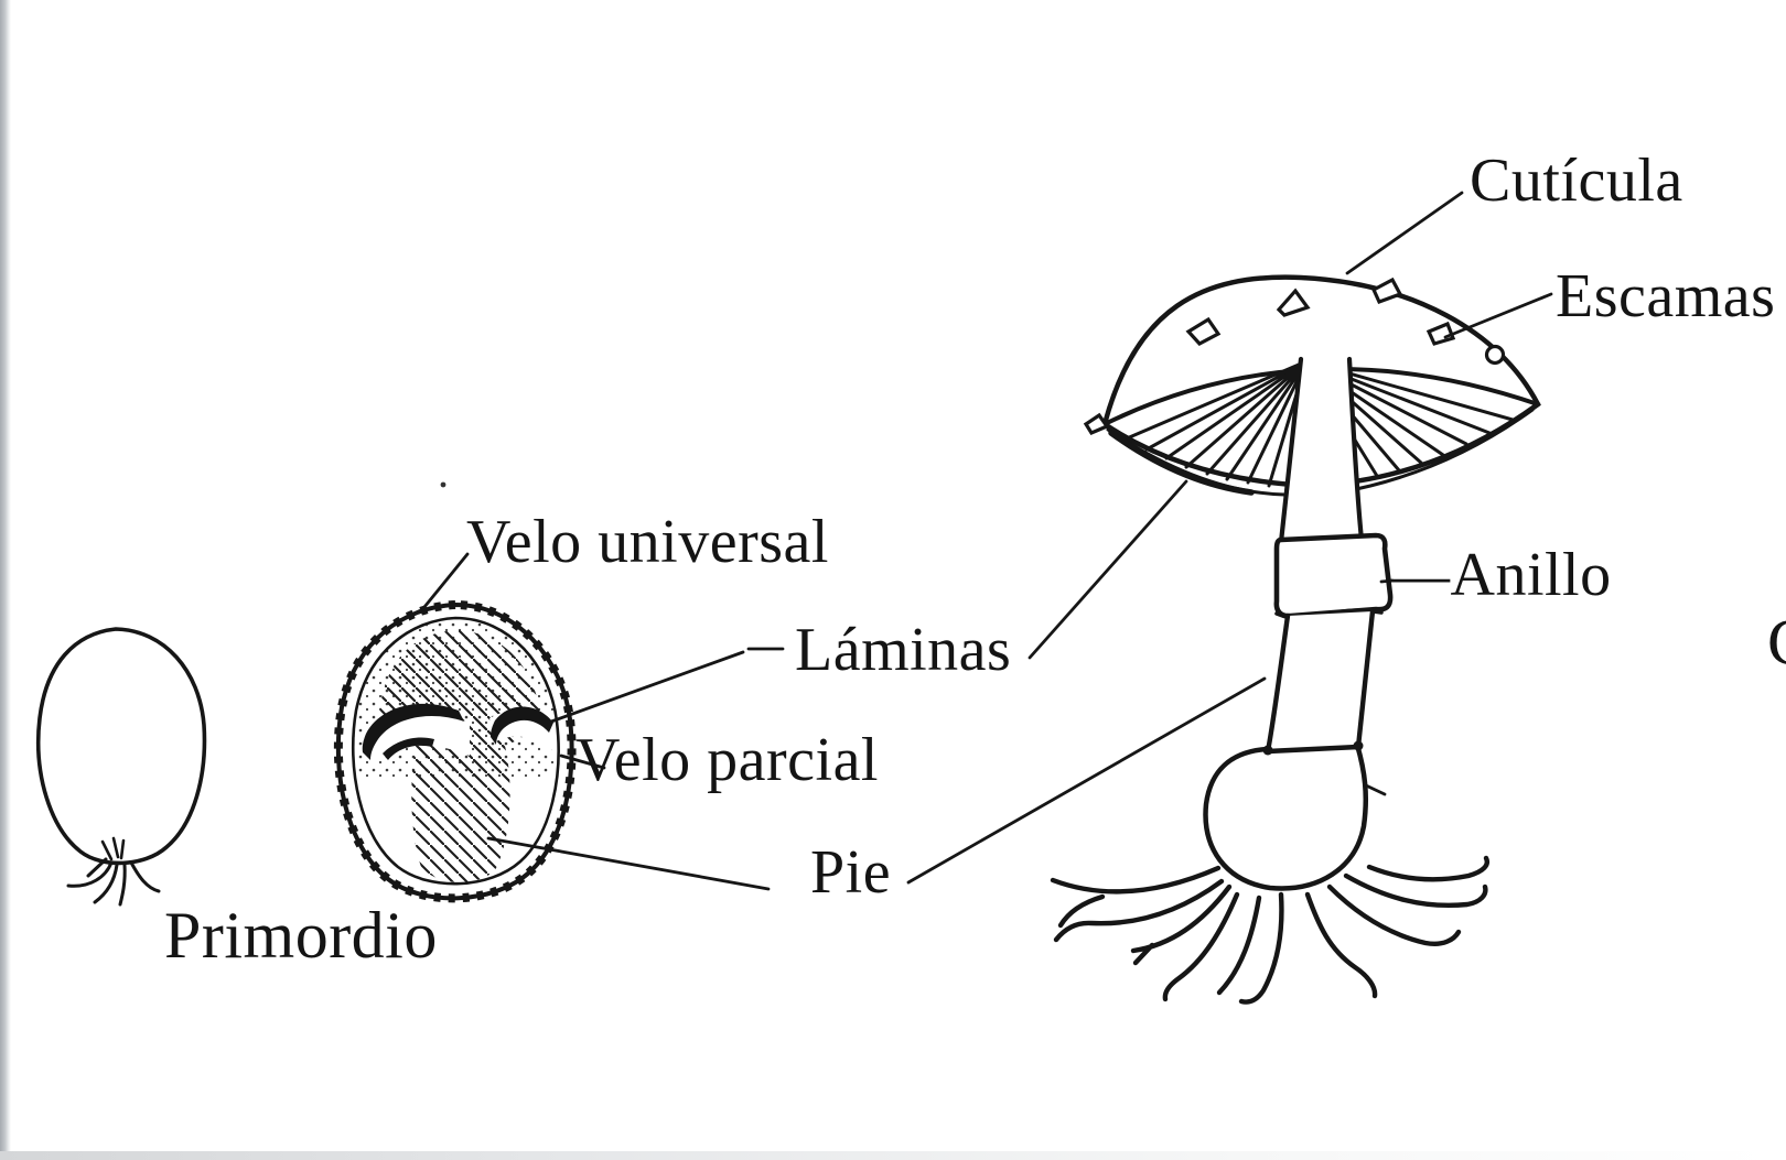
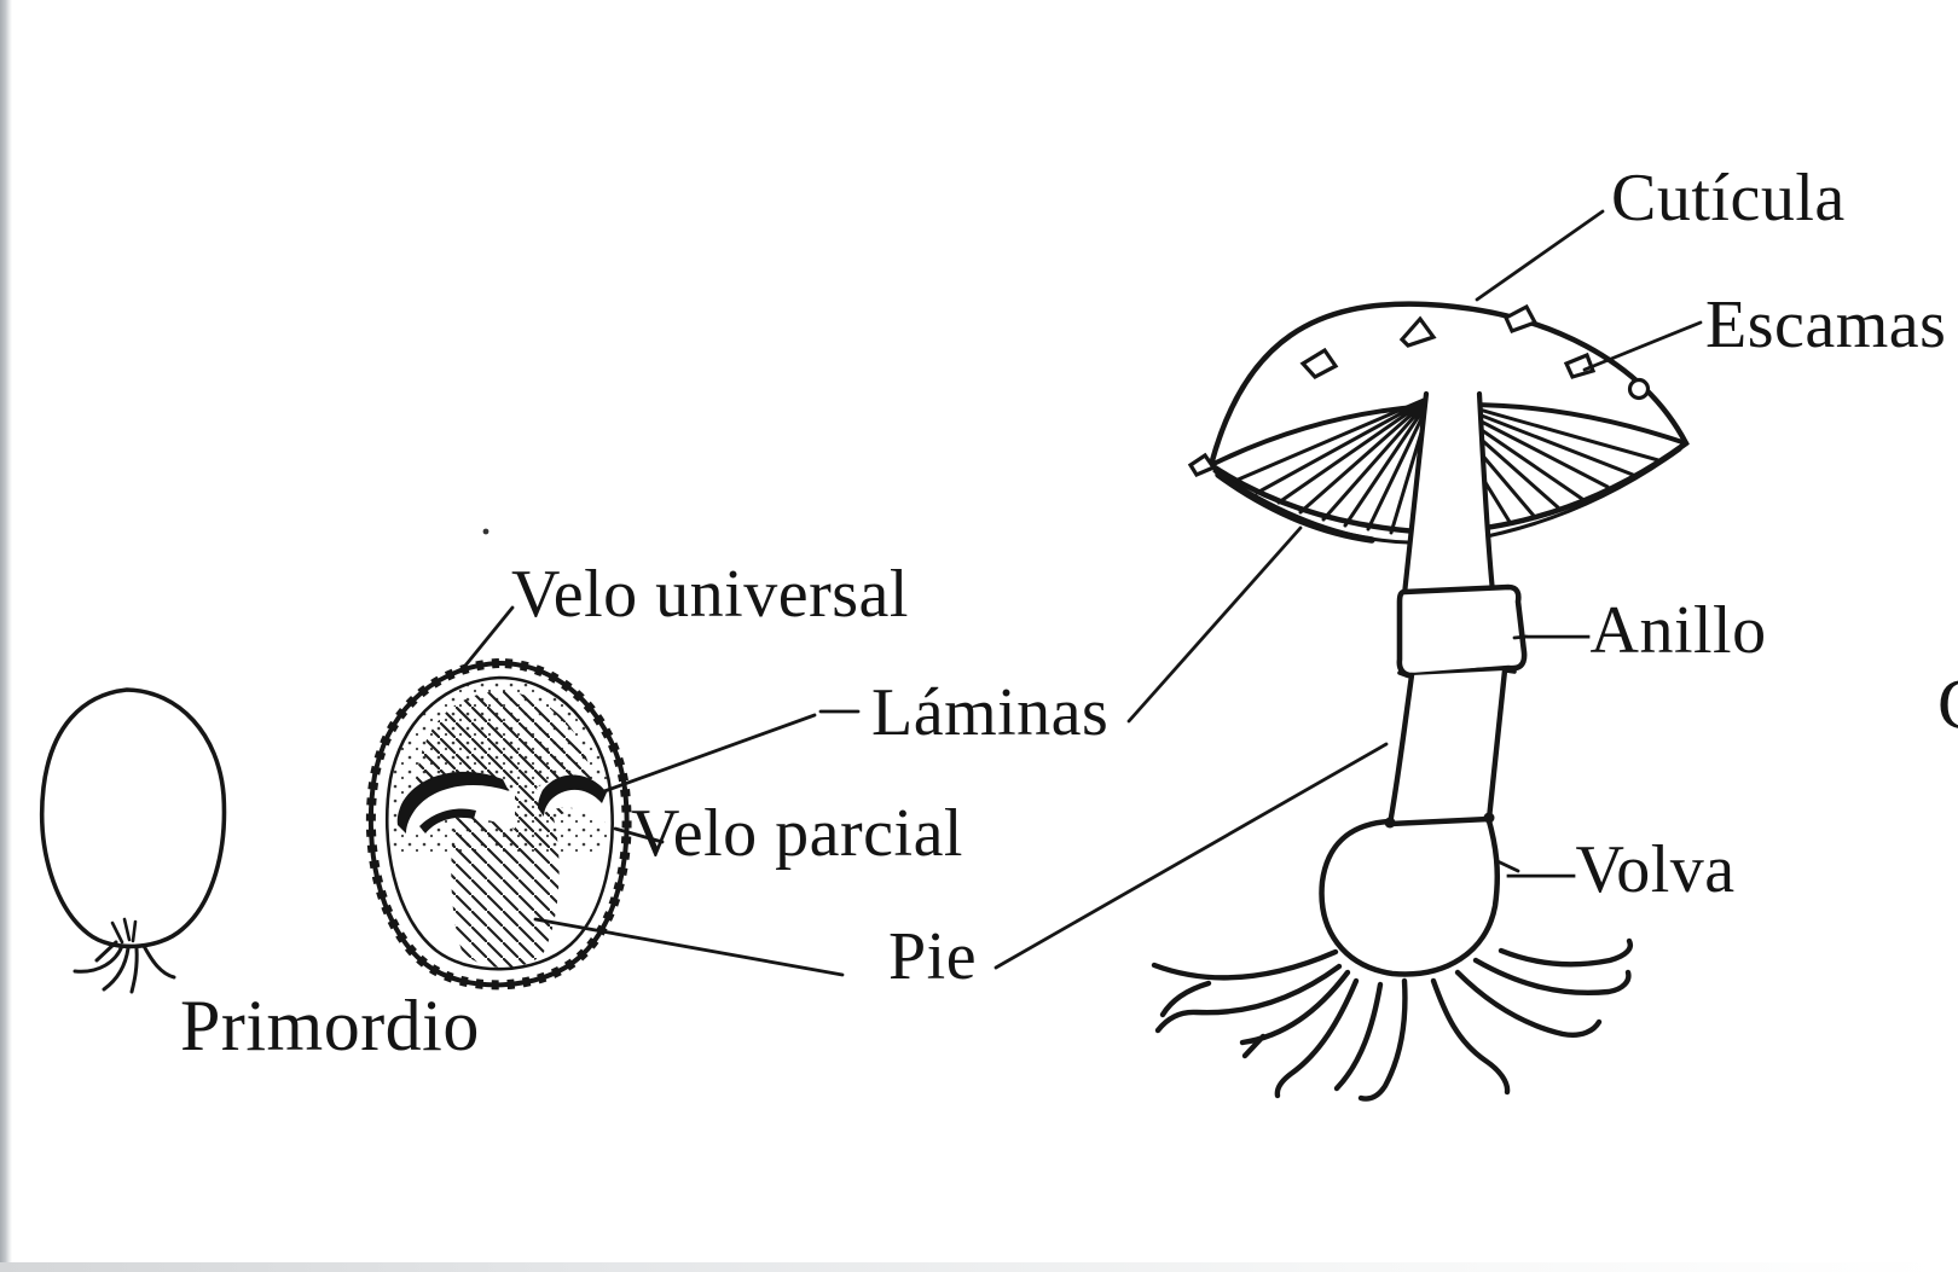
  Velo universal
  Láminas
  Velo parcial
  Pie
  Primordio
  Cutícula
  Escamas
  —Anillo
+ —Volva
